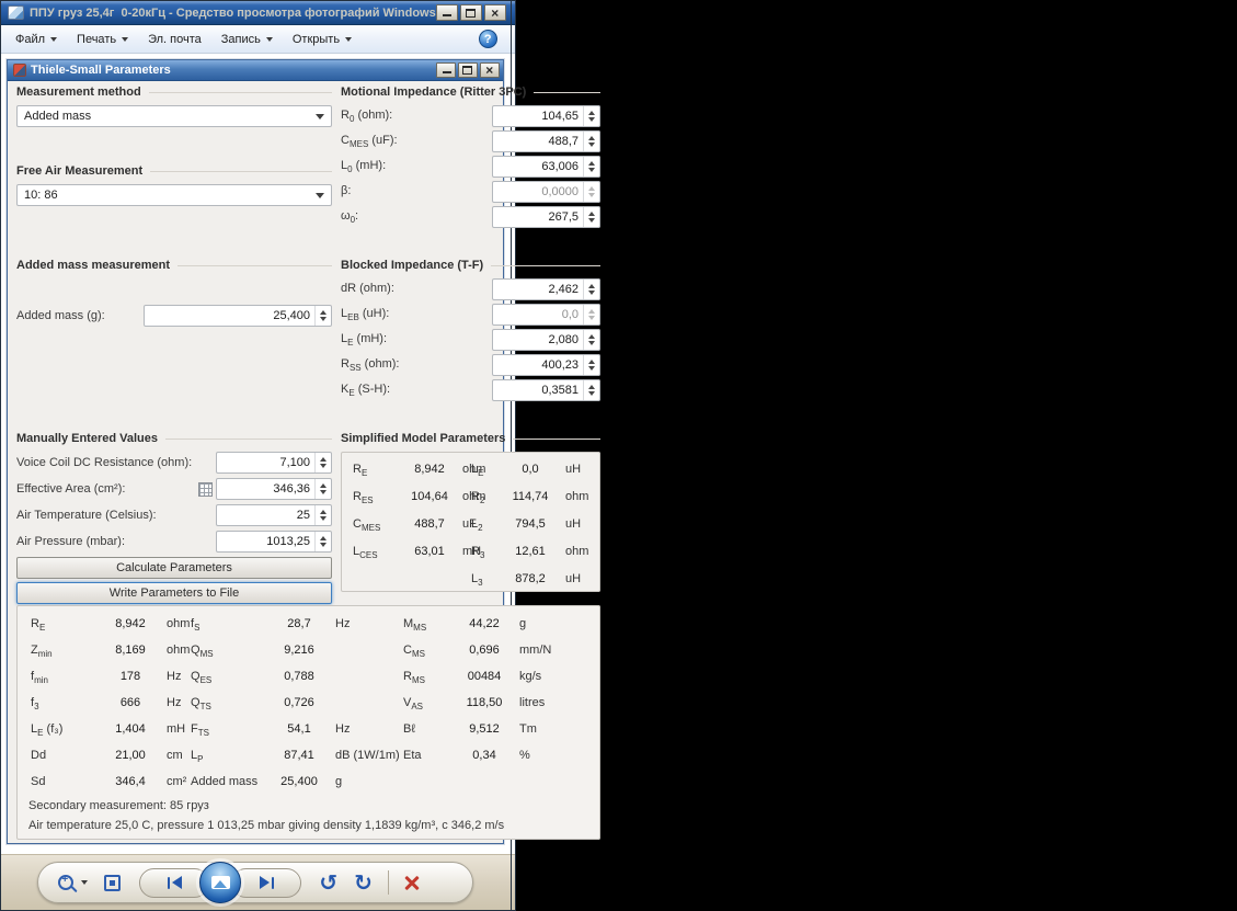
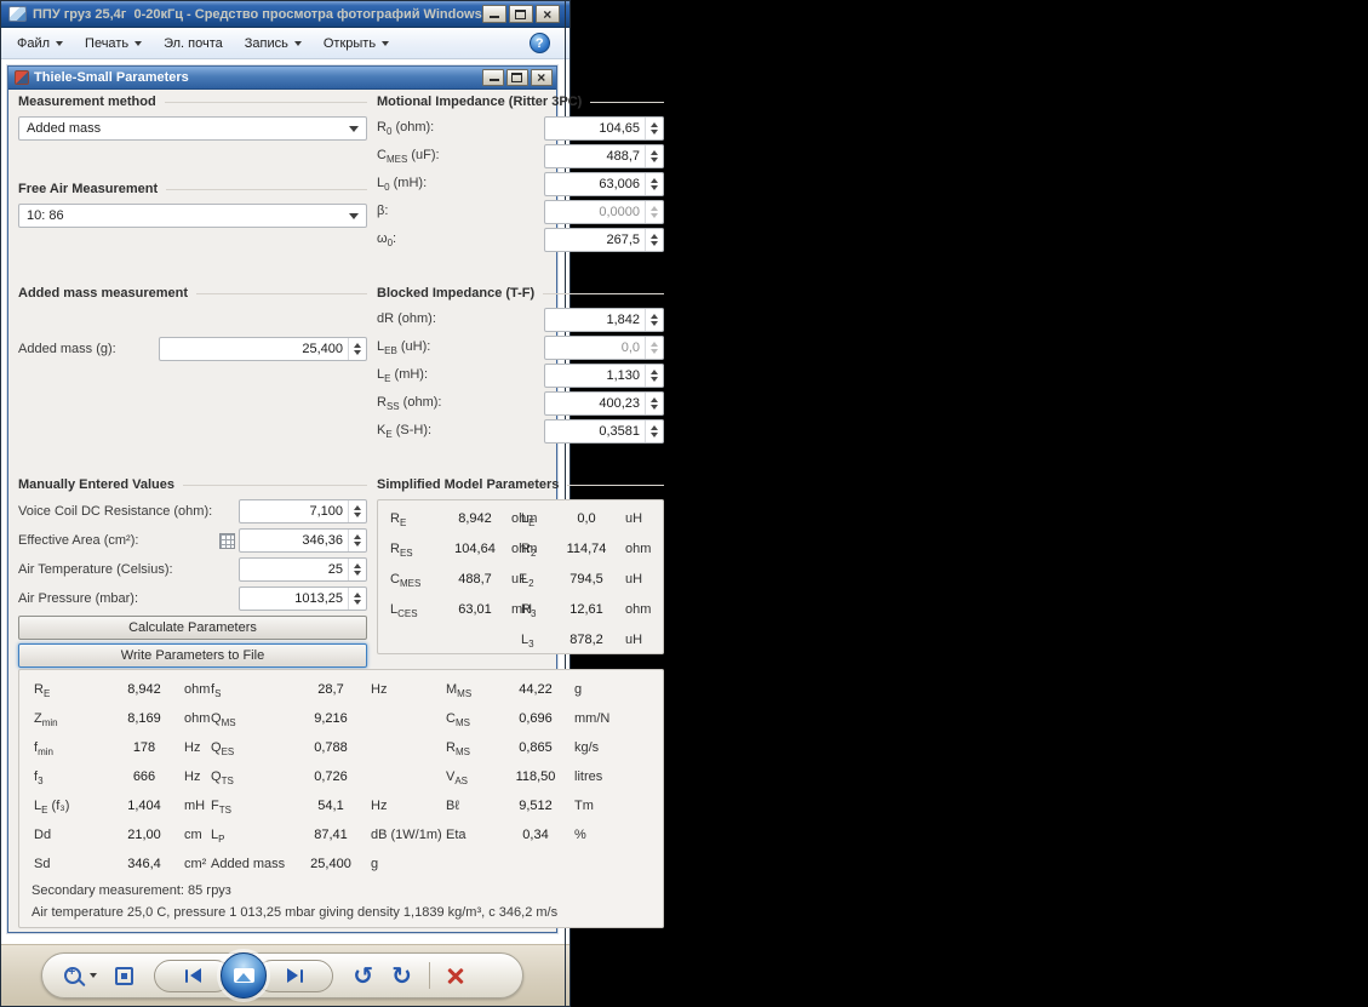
  ППУ груз 25,4г 0-20кГц - Средство просмотра фотографий Windows
  ×
  Файл
  Печать
  Эл. почта
  Запись
  Открыть
  ?
  Thiele-Small Parameters
  ×
  Measurement method
  Added mass
  Free Air Measurement
  10: 86
  Added mass measurement
  Added mass (g):
  25,400
  Manually Entered Values
  Voice Coil DC Resistance (ohm):
  7,100
  Effective Area (cm²):
  346,36
  Air Temperature (Celsius):
  25
  Air Pressure (mbar):
  1013,25
  Calculate Parameters
  Write Parameters to File
  Motional Impedance (Ritter 3PC)
  R0 (ohm):
  104,65
  CMES (uF):
  488,7
  L0 (mH):
  63,006
  β:
  0,0000
  ω0:
  267,5
  Blocked Impedance (T-F)
  dR (ohm):
- 2,462
+ 1,842
  LEB (uH):
  0,0
  LE (mH):
- 2,080
+ 1,130
  RSS (ohm):
  400,23
  KE (S-H):
  0,3581
  Simplified Model Parameters
  RE
  8,942
  ohm
  RES
  104,64
  ohm
  CMES
  488,7
  uF
  LCES
  63,01
  mH
  LE
  0,0
  uH
  R2
  114,74
  ohm
  L2
  794,5
  uH
  R3
  12,61
  ohm
  L3
  878,2
  uH
  RE
  8,942
  ohm
  Zmin
  8,169
  ohm
  fmin
  178
  Hz
  f3
  666
  Hz
  LE (f₃)
  1,404
  mH
  Dd
  21,00
  cm
  Sd
  346,4
  cm²
  fS
  28,7
  Hz
  QMS
  9,216
  QES
  0,788
  QTS
  0,726
  FTS
  54,1
  Hz
  LP
  87,41
  dB (1W/1m)
  Added mass
  25,400
  g
  MMS
  44,22
  g
  CMS
  0,696
  mm/N
  RMS
- 00484
+ 0,865
  kg/s
  VAS
  118,50
  litres
  Bℓ
  9,512
  Tm
  Eta
  0,34
  %
  Secondary measurement: 85 груз
  Air temperature 25,0 C, pressure 1 013,25 mbar giving density 1,1839 kg/m³, c 346,2 m/s
  ↺
  ↻
